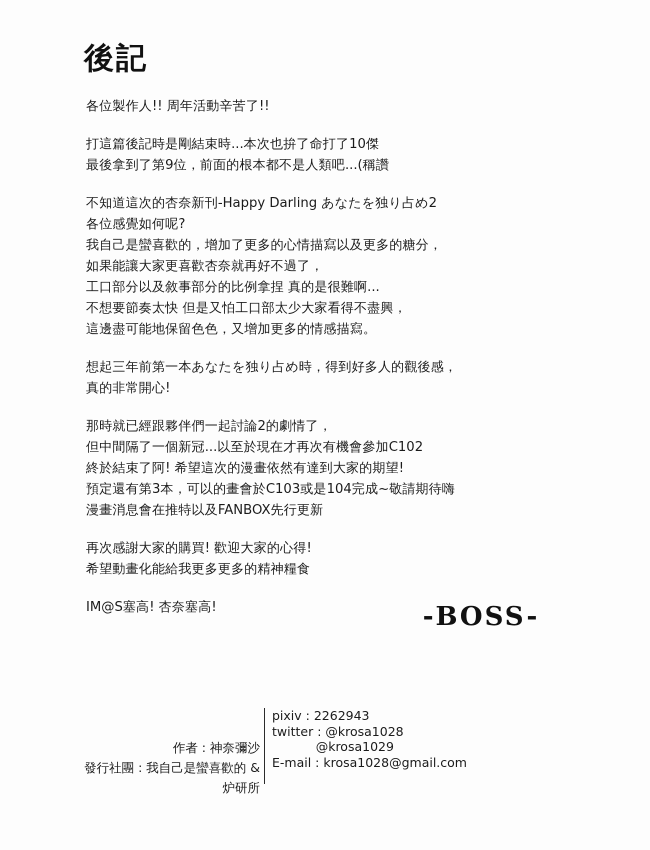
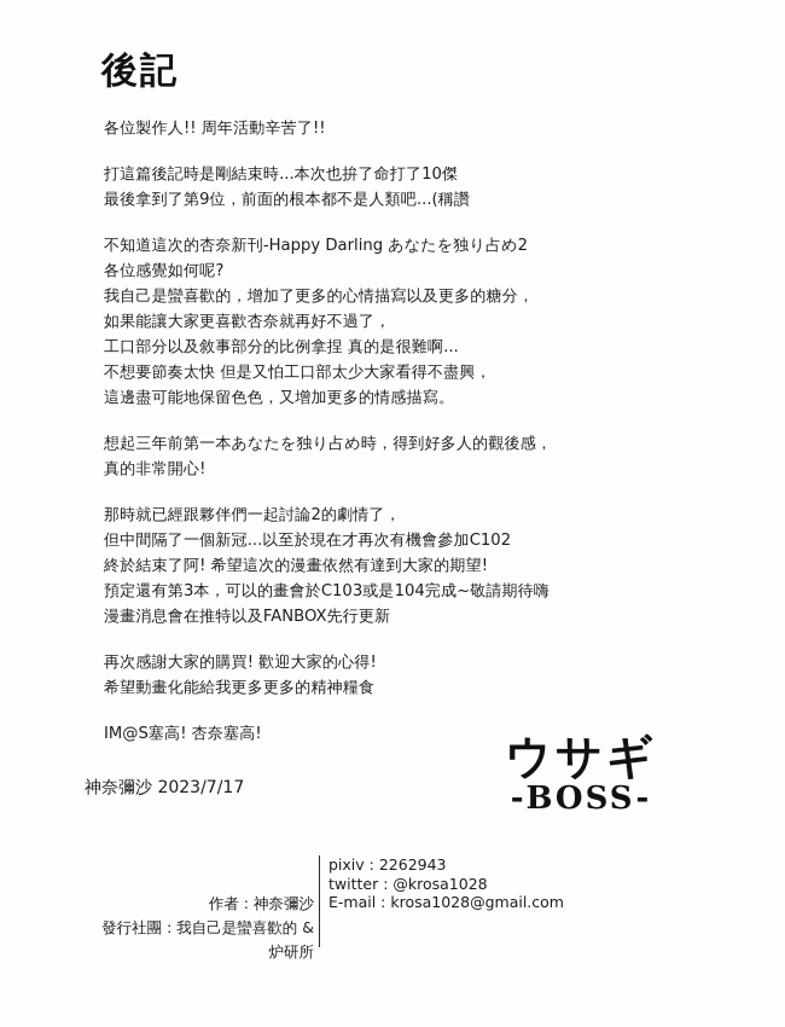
  後記
  各位製作人!! 周年活動辛苦了!!
  打這篇後記時是剛結束時...本次也拚了命打了10傑
  最後拿到了第9位，前面的根本都不是人類吧...(稱讚
  不知道這次的杏奈新刊-Happy Darling あなたを独り占め2
  各位感覺如何呢?
  我自己是蠻喜歡的，增加了更多的心情描寫以及更多的糖分，
  如果能讓大家更喜歡杏奈就再好不過了，
  工口部分以及敘事部分的比例拿捏 真的是很難啊...
  不想要節奏太快 但是又怕工口部太少大家看得不盡興，
  這邊盡可能地保留色色，又增加更多的情感描寫。
  想起三年前第一本あなたを独り占め時，得到好多人的觀後感，
  真的非常開心!
  那時就已經跟夥伴們一起討論2的劇情了，
  但中間隔了一個新冠...以至於現在才再次有機會參加C102
  終於結束了阿! 希望這次的漫畫依然有達到大家的期望!
  預定還有第3本，可以的畫會於C103或是104完成~敬請期待嗨
  漫畫消息會在推特以及FANBOX先行更新
  再次感謝大家的購買! 歡迎大家的心得!
  希望動畫化能給我更多更多的精神糧食
  IM@S塞高! 杏奈塞高!
+ 神奈彌沙 2023/7/17
+ ウサギ
  -BOSS-
  作者 : 神奈彌沙
  發行社團 : 我自己是蠻喜歡的 & 炉研所
  pixiv : 2262943
  twitter : @krosa1028
- @krosa1029
  E-mail : krosa1028@gmail.com
